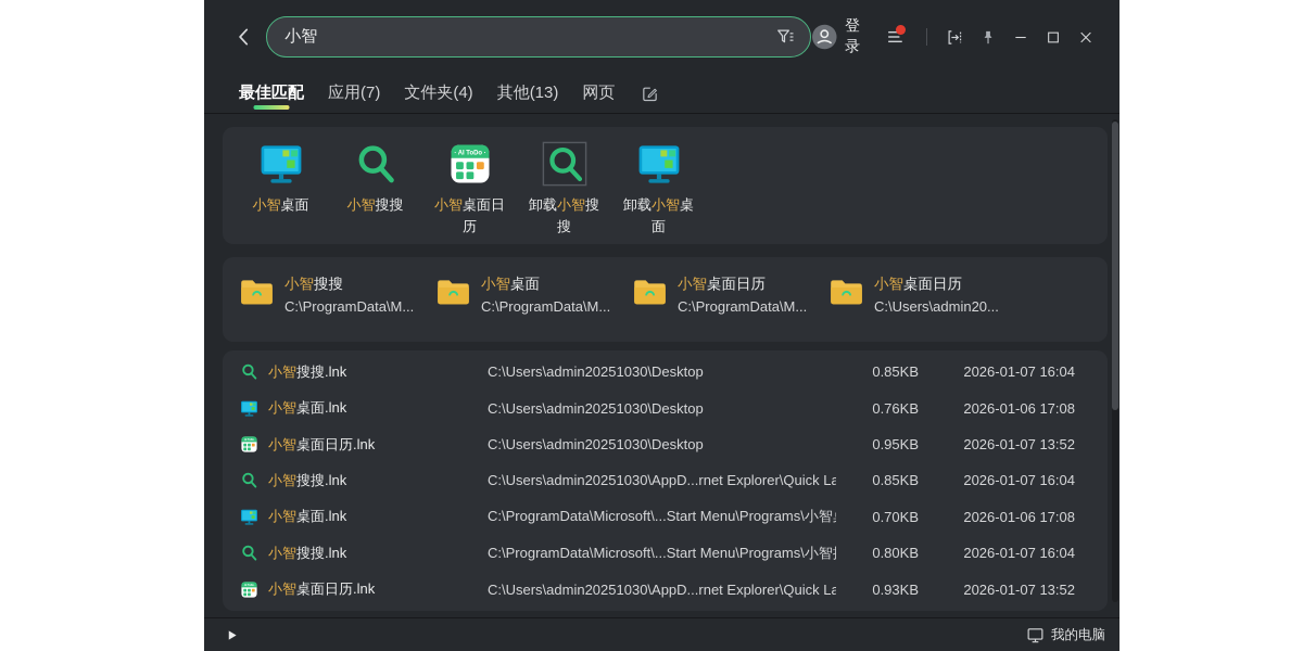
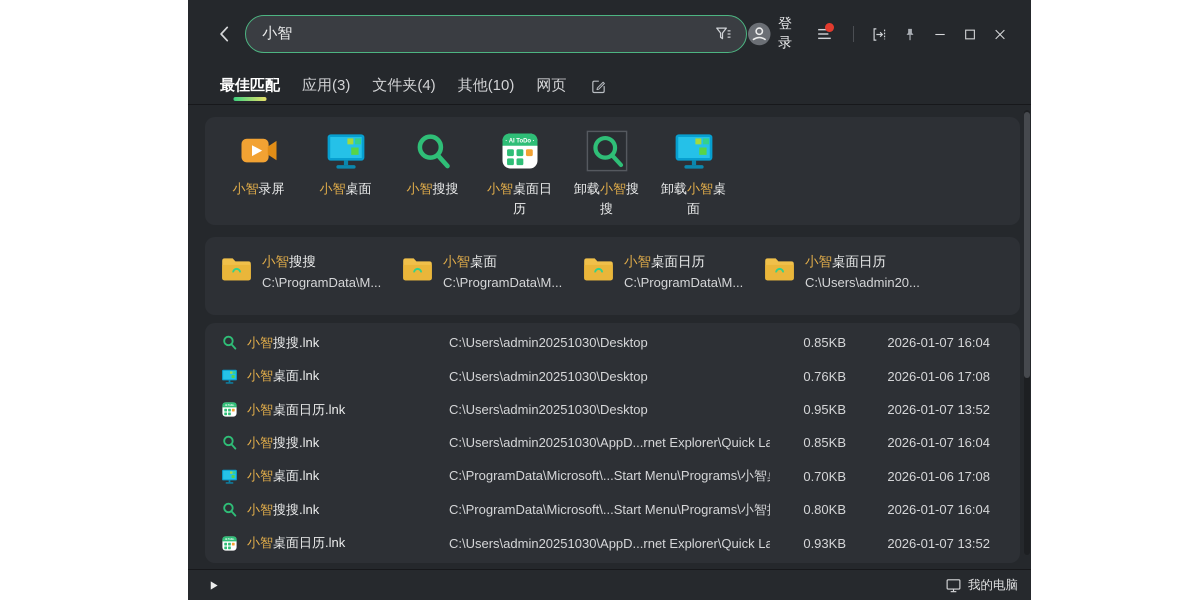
  小智
  登录
  最佳匹配
- 应用(7)
+ 应用(3)
  文件夹(4)
- 其他(13)
+ 其他(10)
  网页
+ 小智录屏
  小智桌面
  小智搜搜
  小智桌面日历
  卸载小智搜搜
  卸载小智桌面
  小智搜搜
  C:\ProgramData\M...
  小智桌面
  C:\ProgramData\M...
  小智桌面日历
  C:\ProgramData\M...
  小智桌面日历
  C:\Users\admin20...
  小智搜搜.lnk
  C:\Users\admin20251030\Desktop
  0.85KB
  2026-01-07 16:04
  小智桌面.lnk
  C:\Users\admin20251030\Desktop
  0.76KB
  2026-01-06 17:08
  小智桌面日历.lnk
  C:\Users\admin20251030\Desktop
  0.95KB
  2026-01-07 13:52
  小智搜搜.lnk
  C:\Users\admin20251030\AppD...rnet Explorer\Quick La
  0.85KB
  2026-01-07 16:04
  小智桌面.lnk
  C:\ProgramData\Microsoft\...Start Menu\Programs\小智
  0.70KB
  2026-01-06 17:08
  小智搜搜.lnk
  C:\ProgramData\Microsoft\...Start Menu\Programs\小智
  0.80KB
  2026-01-07 16:04
  小智桌面日历.lnk
  C:\Users\admin20251030\AppD...rnet Explorer\Quick La
  0.93KB
  2026-01-07 13:52
  我的电脑
